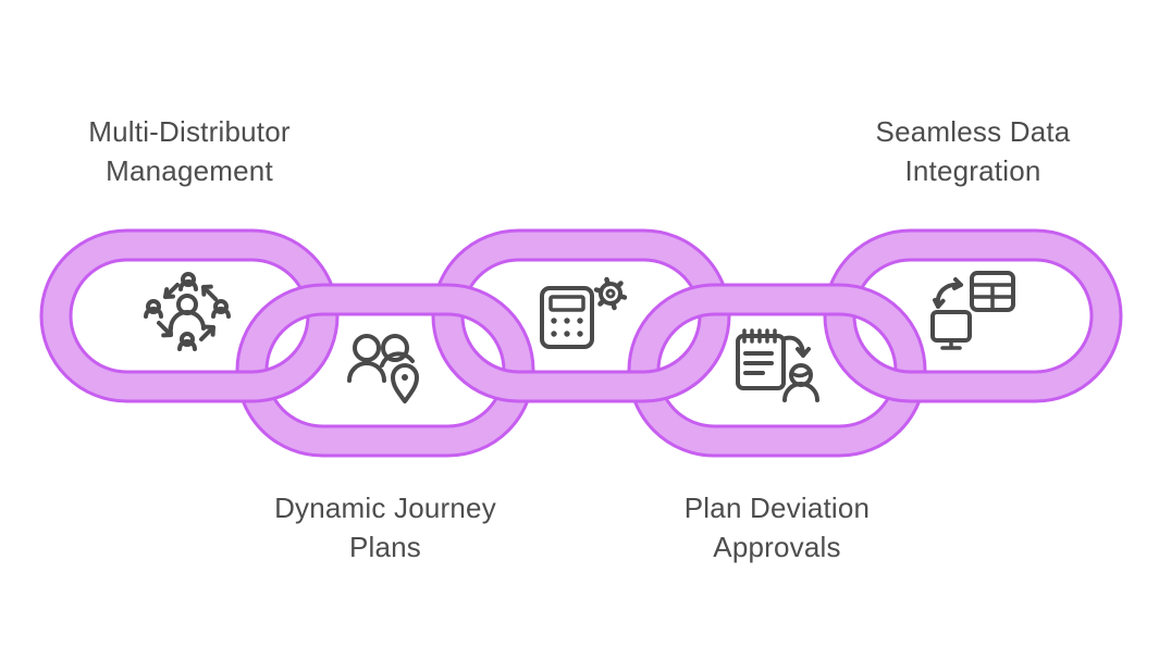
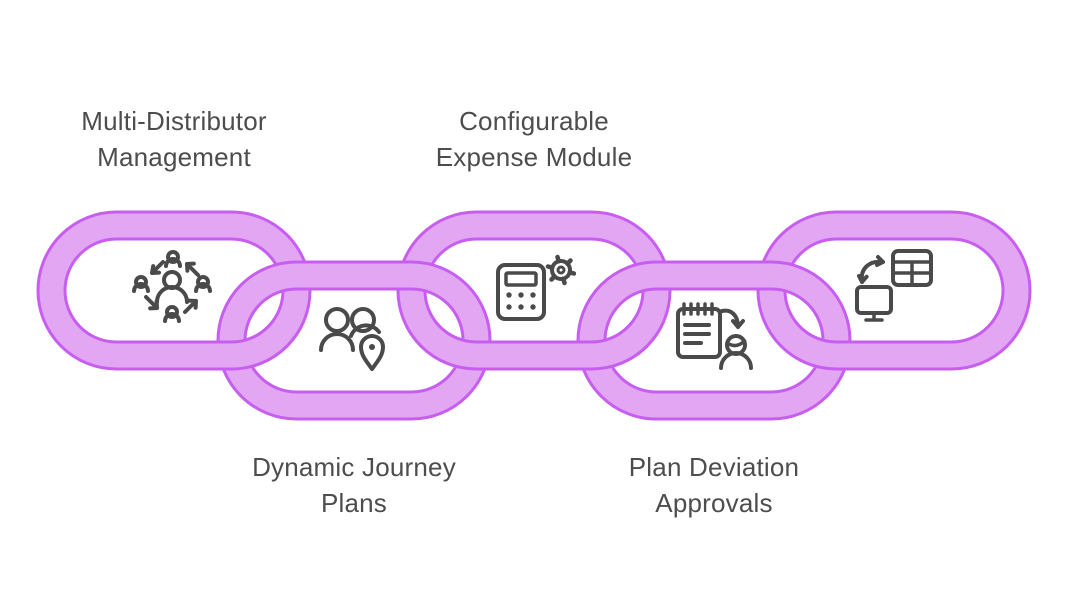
  Multi-Distributor
  Management
  Dynamic Journey
  Plans
+ Configurable
+ Expense Module
  Plan Deviation
  Approvals
- Seamless Data
- Integration
